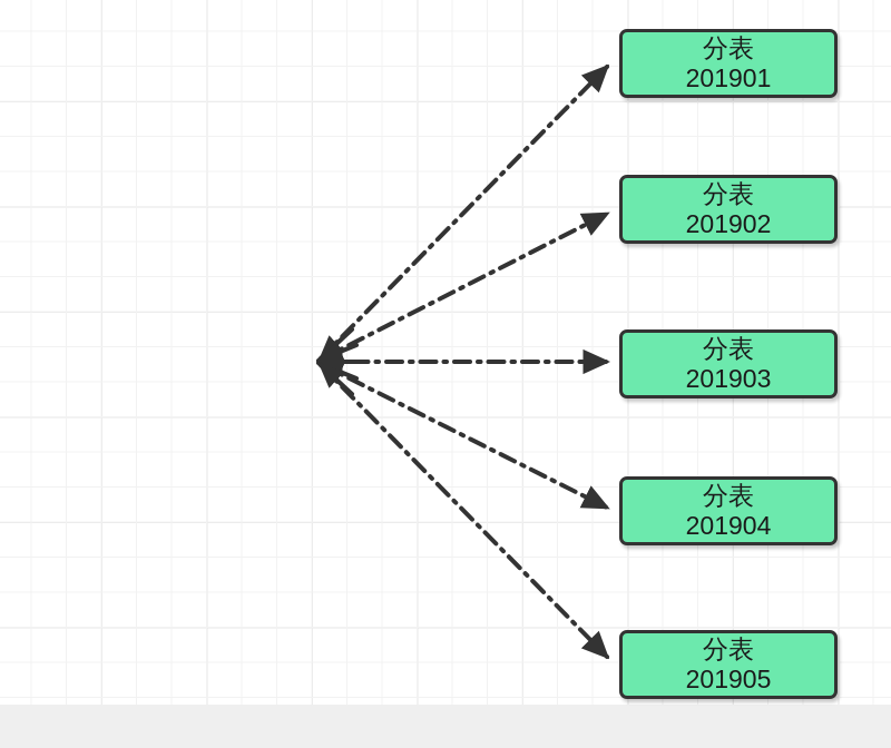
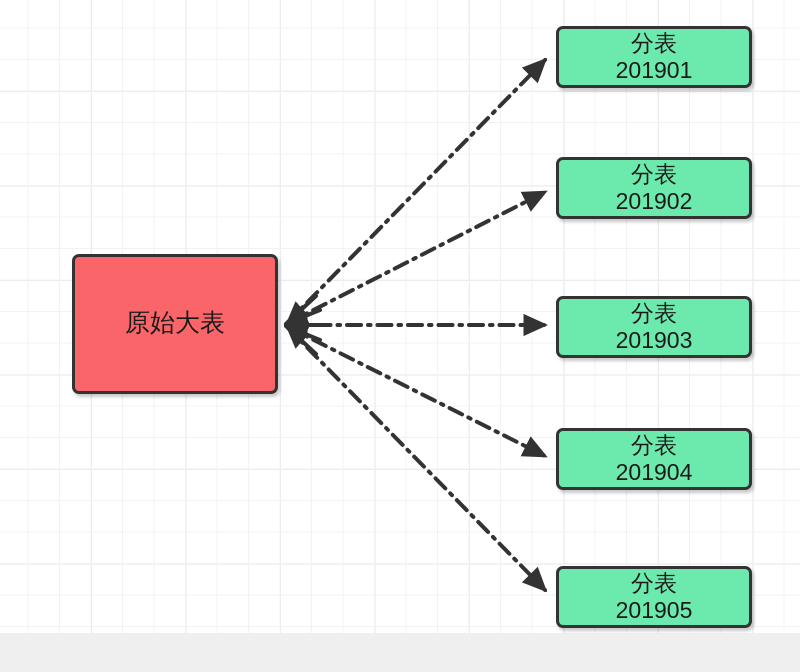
+ 原始大表
  分表
  201901
  分表
  201902
  分表
  201903
  分表
  201904
  分表
  201905
